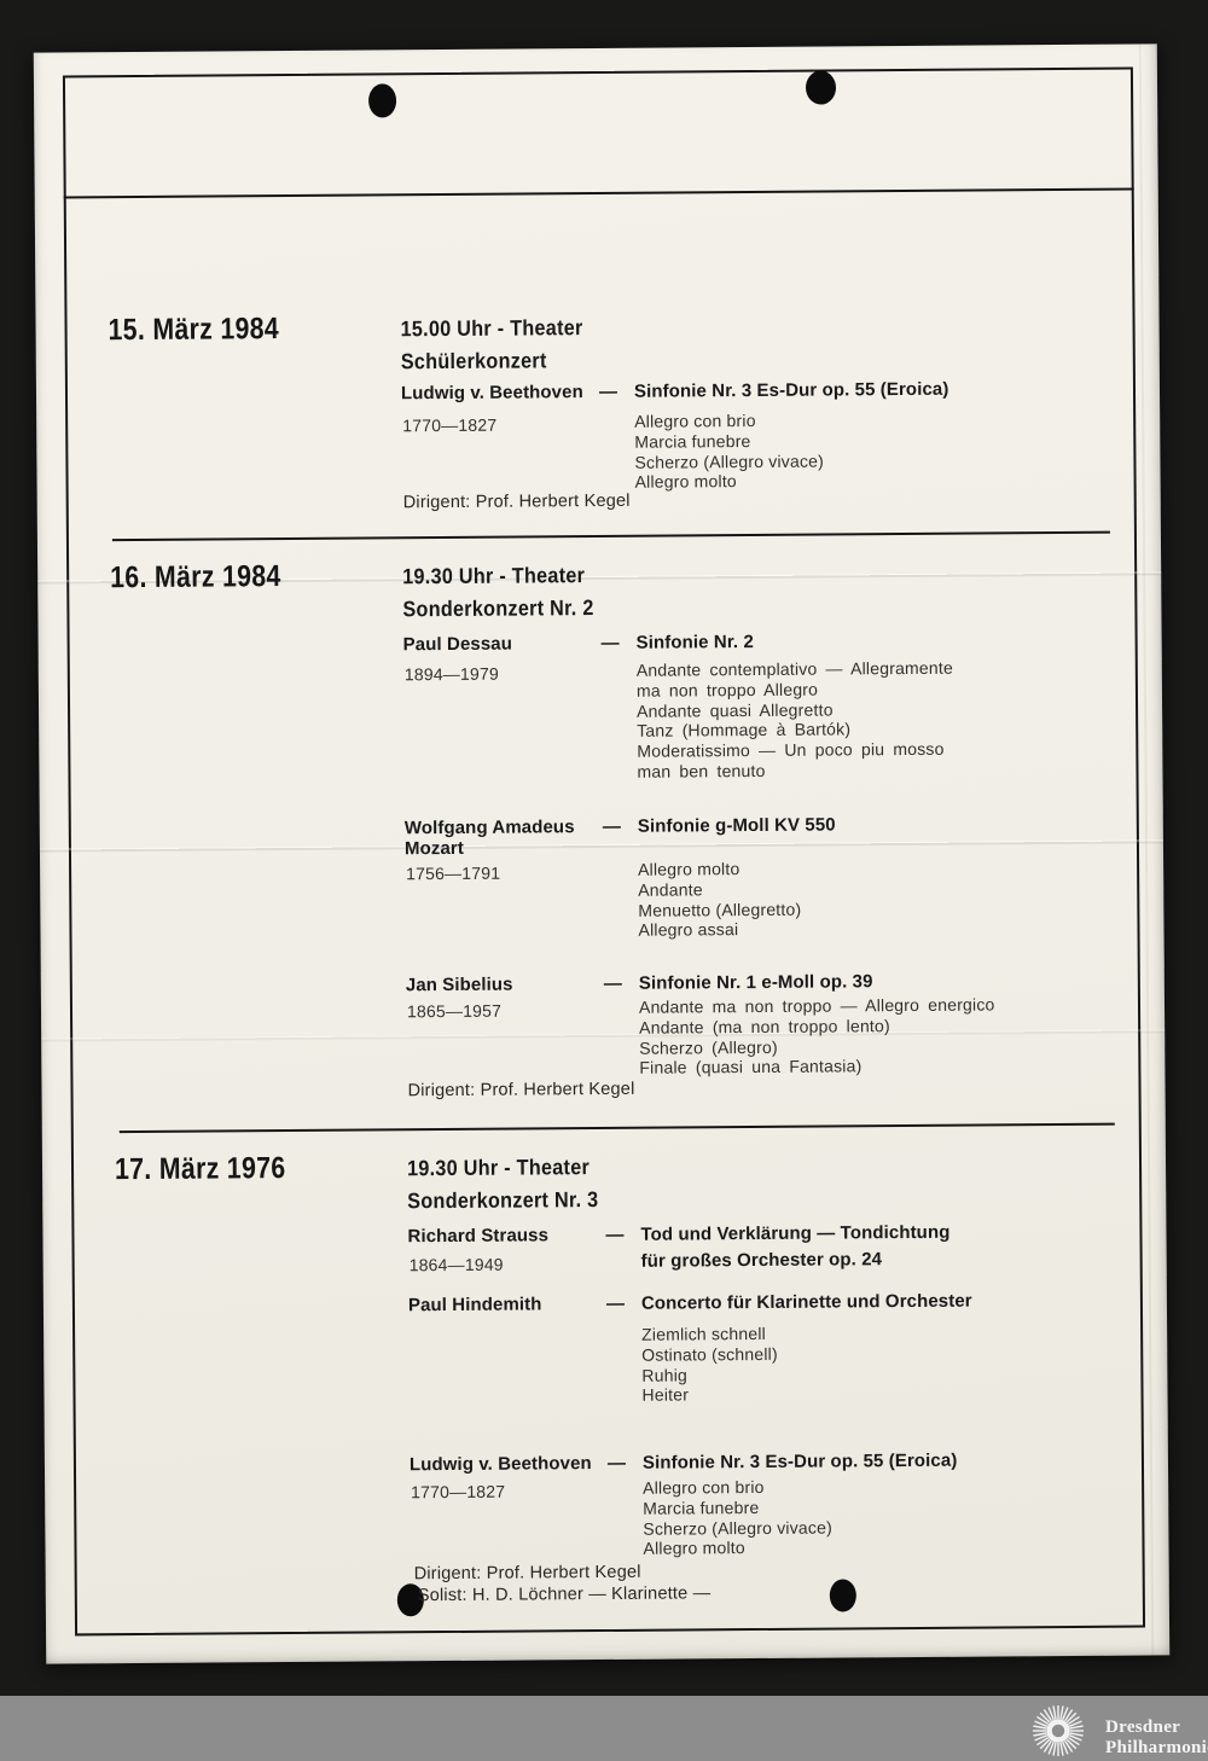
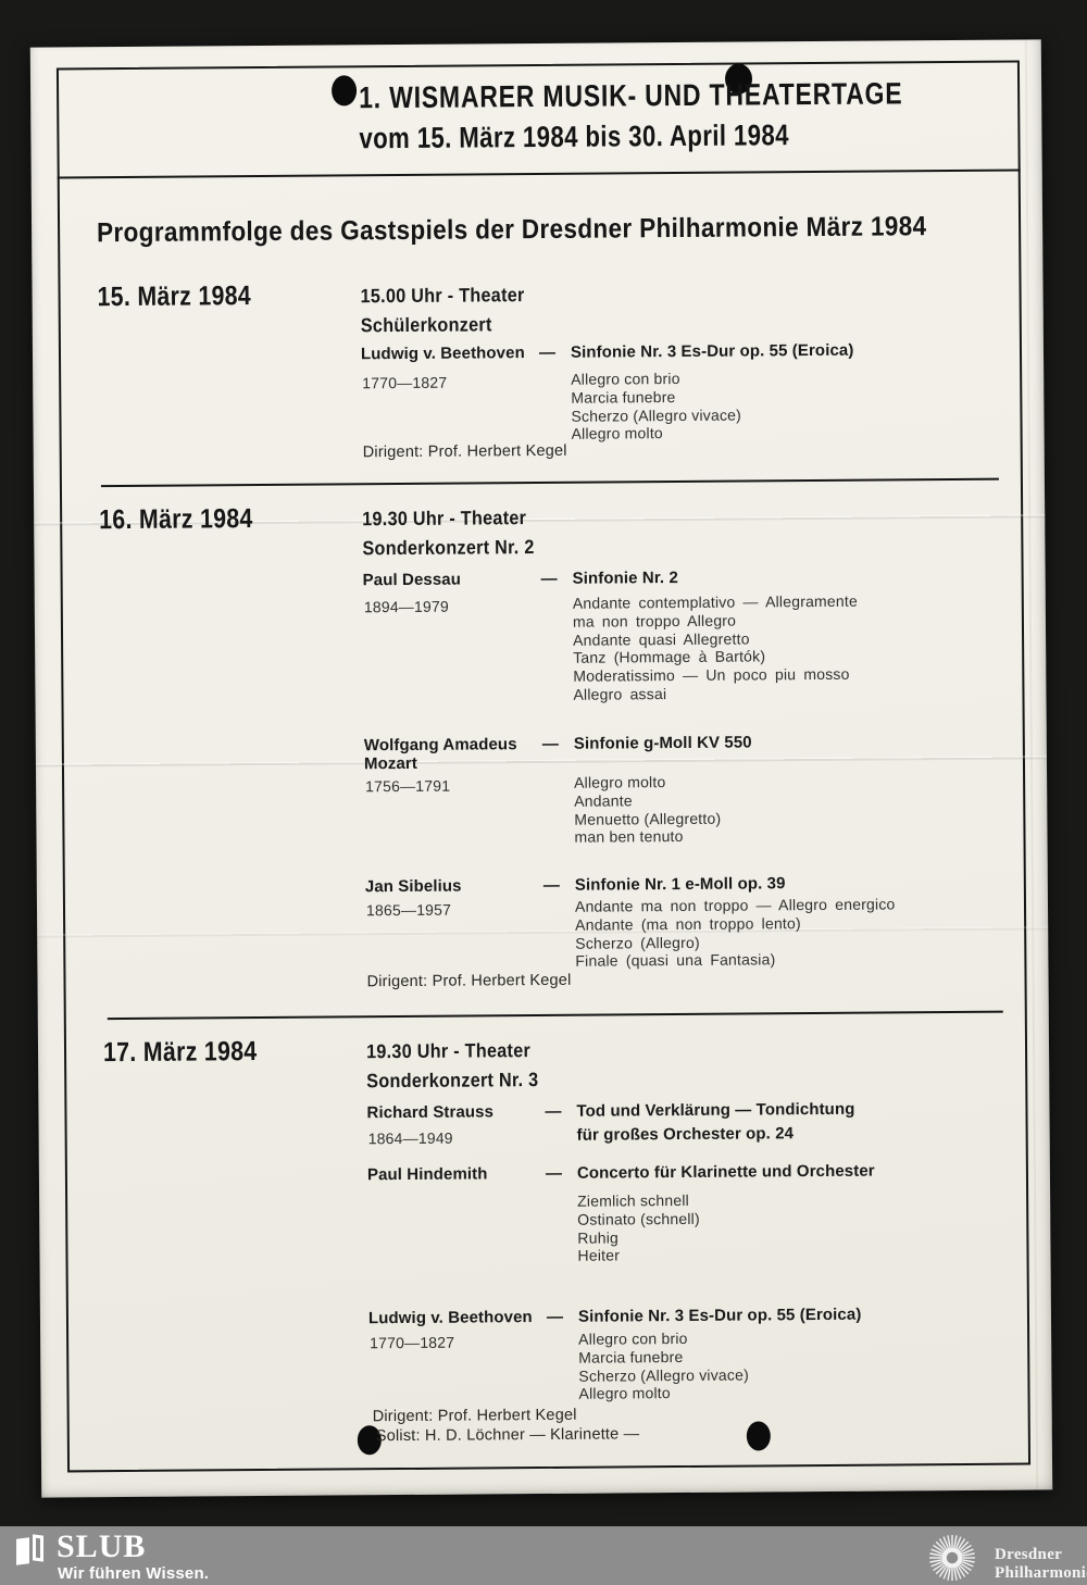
+ 1. WISMARER MUSIK- UND THEATERTAGE
+ vom 15. März 1984 bis 30. April 1984
+ Programmfolge des Gastspiels der Dresdner Philharmonie März 1984
  15. März 1984
  15.00 Uhr - Theater
  Schülerkonzert
  Ludwig v. Beethoven
  —
  Sinfonie Nr. 3 Es-Dur op. 55 (Eroica)
  1770—1827
  Allegro con brio
  Marcia funebre
  Scherzo (Allegro vivace)
  Allegro molto
  Dirigent: Prof. Herbert Kegel
  16. März 1984
  19.30 Uhr - Theater
  Sonderkonzert Nr. 2
  Paul Dessau
  —
  Sinfonie Nr. 2
  1894—1979
  Andante contemplativo — Allegramente
  ma non troppo Allegro
  Andante quasi Allegretto
  Tanz (Hommage à Bartók)
  Moderatissimo — Un poco piu mosso
- man ben tenuto
+ Allegro assai
  Wolfgang Amadeus
  Mozart
  —
  Sinfonie g-Moll KV 550
  1756—1791
  Allegro molto
  Andante
  Menuetto (Allegretto)
- Allegro assai
+ man ben tenuto
  Jan Sibelius
  —
  Sinfonie Nr. 1 e-Moll op. 39
  1865—1957
  Andante ma non troppo — Allegro energico
  Andante (ma non troppo lento)
  Scherzo (Allegro)
  Finale (quasi una Fantasia)
  Dirigent: Prof. Herbert Kegel
- 17. März 1976
+ 17. März 1984
  19.30 Uhr - Theater
  Sonderkonzert Nr. 3
  Richard Strauss
  —
  Tod und Verklärung — Tondichtung
  für großes Orchester op. 24
  1864—1949
  Paul Hindemith
  —
  Concerto für Klarinette und Orchester
  Ziemlich schnell
  Ostinato (schnell)
  Ruhig
  Heiter
  Ludwig v. Beethoven
  —
  Sinfonie Nr. 3 Es-Dur op. 55 (Eroica)
  1770—1827
  Allegro con brio
  Marcia funebre
  Scherzo (Allegro vivace)
  Allegro molto
  Dirigent: Prof. Herbert Kegel
  Solist: H. D. Löchner — Klarinette —
+ SLUB
+ Wir führen Wissen.
  Dresdner
  Philharmoni
